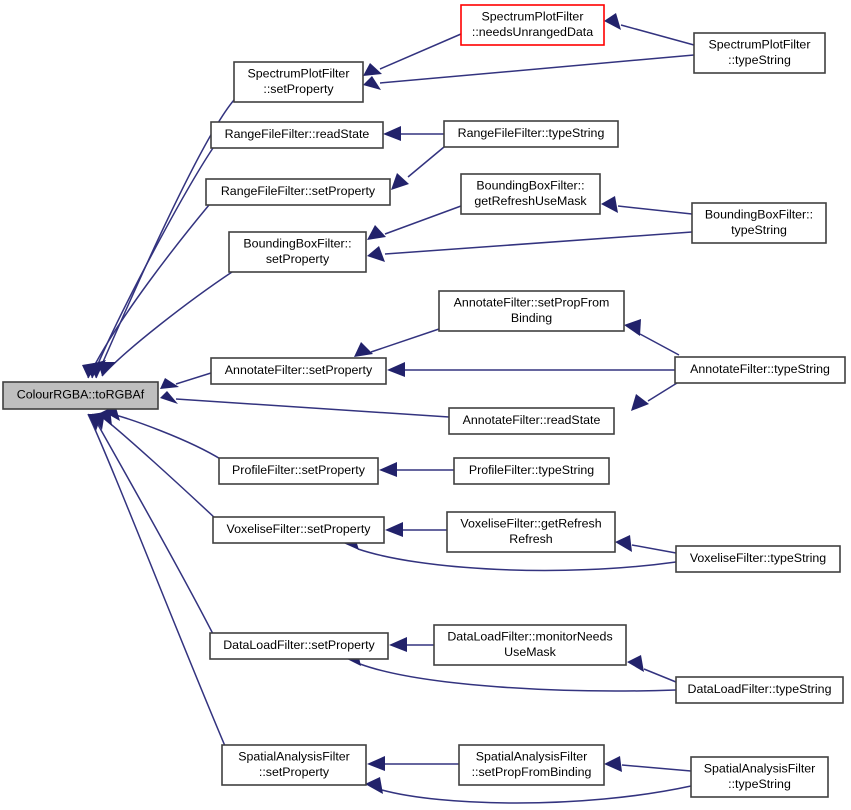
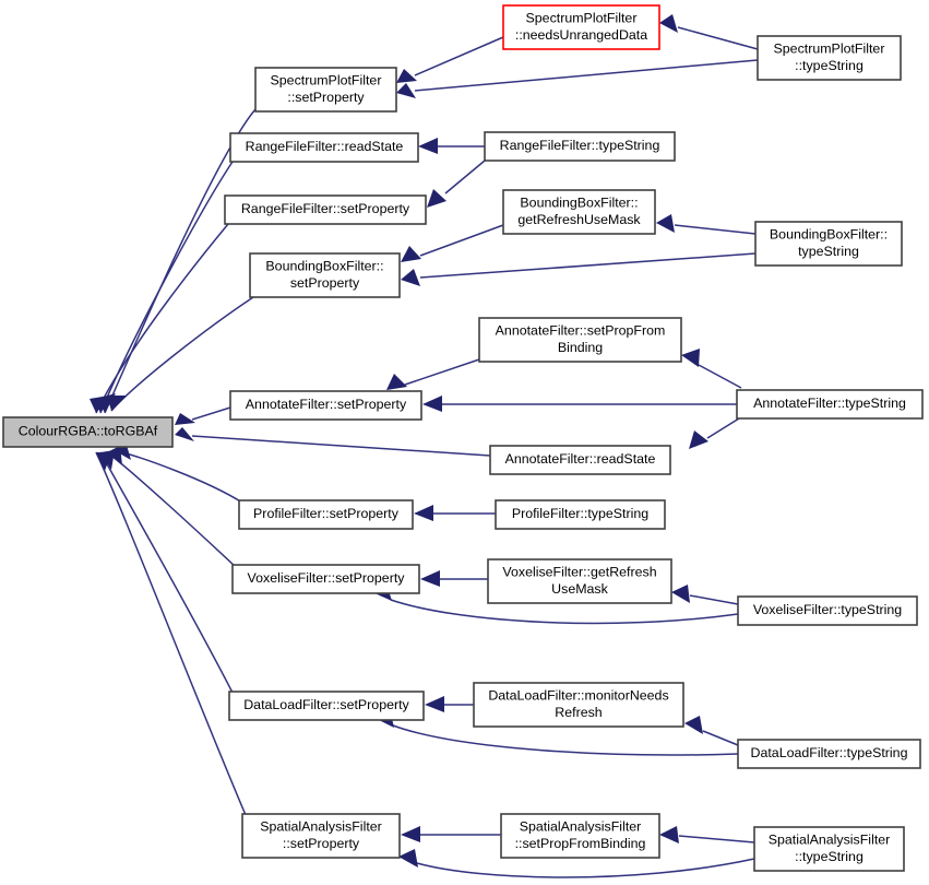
  ColourRGBA::toRGBAf
  SpectrumPlotFilter ::setProperty
  SpectrumPlotFilter ::needsUnrangedData
  SpectrumPlotFilter ::typeString
  RangeFileFilter::readState
  RangeFileFilter::typeString
  RangeFileFilter::setProperty
  BoundingBoxFilter:: getRefreshUseMask
  BoundingBoxFilter:: typeString
  BoundingBoxFilter:: setProperty
  AnnotateFilter::setPropFrom Binding
  AnnotateFilter::setProperty
  AnnotateFilter::typeString
  AnnotateFilter::readState
  ProfileFilter::setProperty
  ProfileFilter::typeString
  VoxeliseFilter::setProperty
- VoxeliseFilter::getRefresh Refresh
+ VoxeliseFilter::getRefresh UseMask
  VoxeliseFilter::typeString
  DataLoadFilter::setProperty
- DataLoadFilter::monitorNeeds UseMask
+ DataLoadFilter::monitorNeeds Refresh
  DataLoadFilter::typeString
  SpatialAnalysisFilter ::setProperty
  SpatialAnalysisFilter ::setPropFromBinding
  SpatialAnalysisFilter ::typeString
